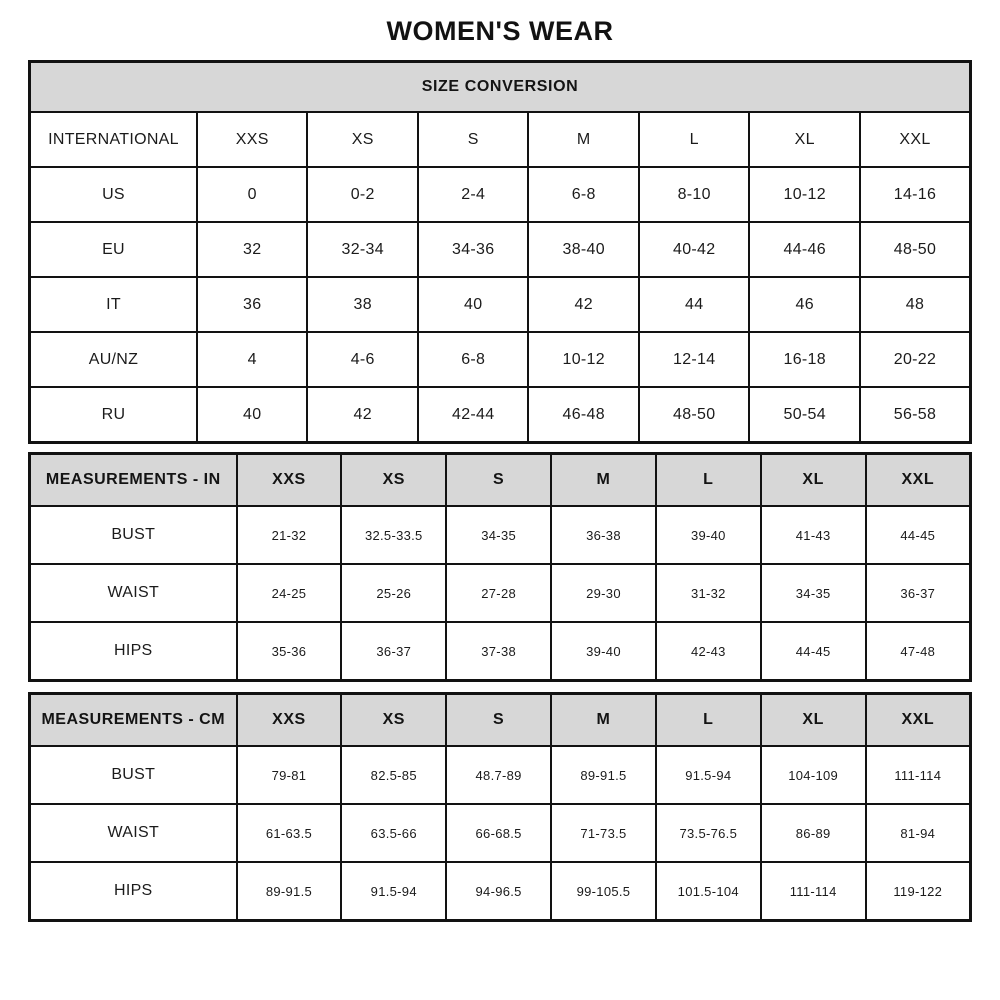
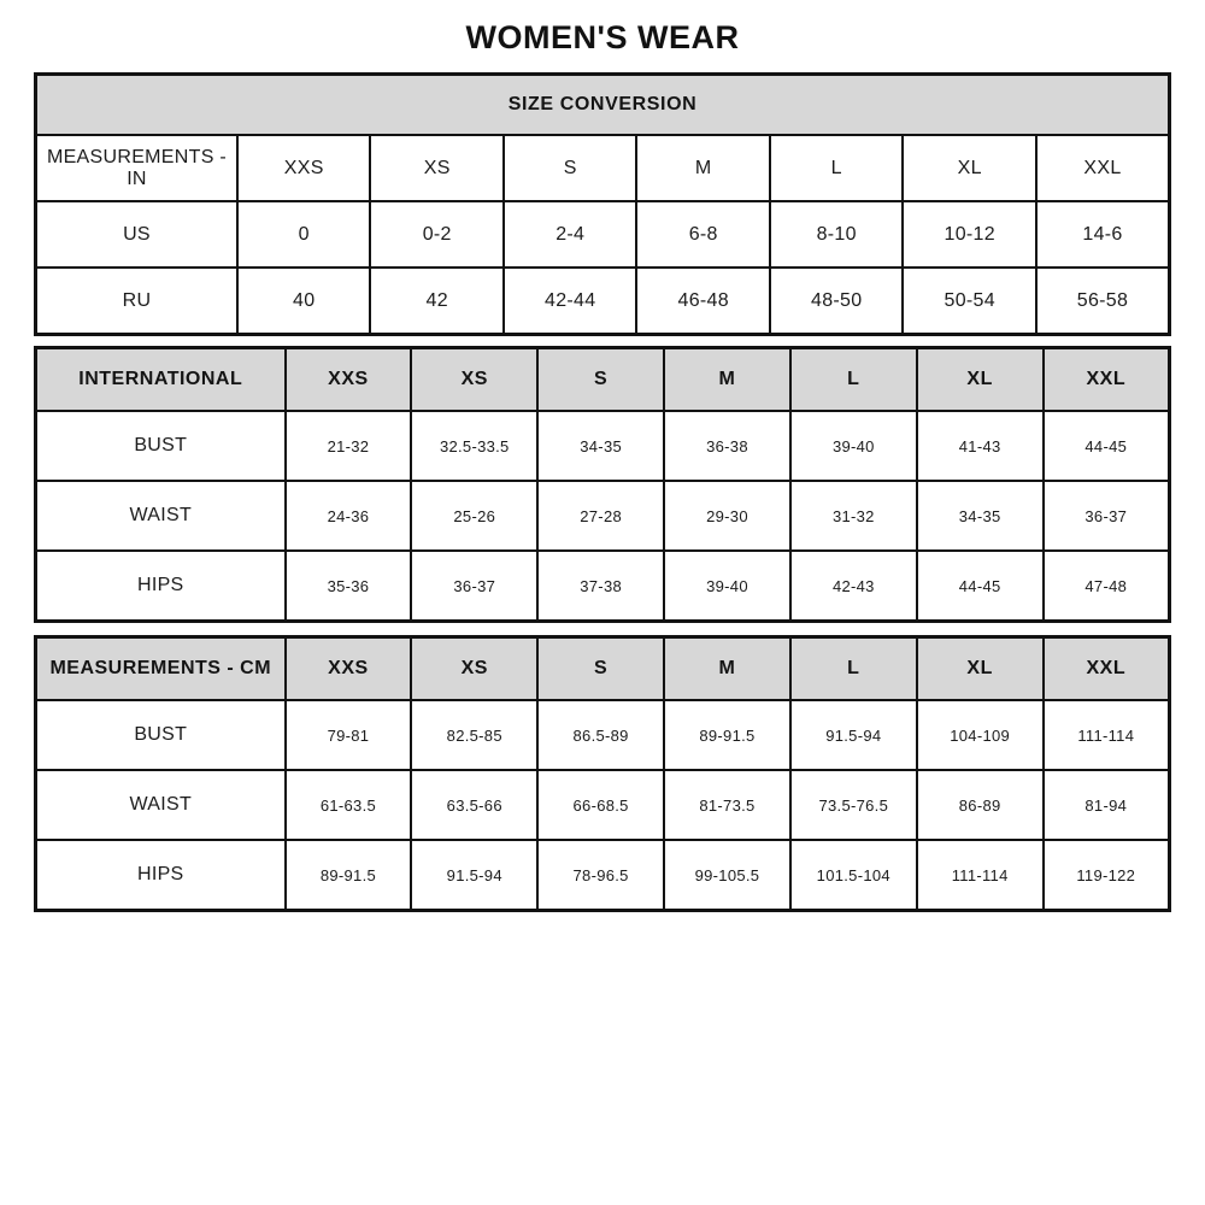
  WOMEN'S WEAR
  SIZE CONVERSION
- INTERNATIONAL	XXS	XS	S	M	L	XL	XXL
+ MEASUREMENTS - IN	XXS	XS	S	M	L	XL	XXL
- US	0	0-2	2-4	6-8	8-10	10-12	14-16
+ US	0	0-2	2-4	6-8	8-10	10-12	14-6
- EU	32	32-34	34-36	38-40	40-42	44-46	48-50
- IT	36	38	40	42	44	46	48
- AU/NZ	4	4-6	6-8	10-12	12-14	16-18	20-22
  RU	40	42	42-44	46-48	48-50	50-54	56-58
- MEASUREMENTS - IN	XXS	XS	S	M	L	XL	XXL
+ INTERNATIONAL	XXS	XS	S	M	L	XL	XXL
  BUST	21-32	32.5-33.5	34-35	36-38	39-40	41-43	44-45
- WAIST	24-25	25-26	27-28	29-30	31-32	34-35	36-37
+ WAIST	24-36	25-26	27-28	29-30	31-32	34-35	36-37
  HIPS	35-36	36-37	37-38	39-40	42-43	44-45	47-48
  MEASUREMENTS - CM	XXS	XS	S	M	L	XL	XXL
- BUST	79-81	82.5-85	48.7-89	89-91.5	91.5-94	104-109	111-114
+ BUST	79-81	82.5-85	86.5-89	89-91.5	91.5-94	104-109	111-114
- WAIST	61-63.5	63.5-66	66-68.5	71-73.5	73.5-76.5	86-89	81-94
+ WAIST	61-63.5	63.5-66	66-68.5	81-73.5	73.5-76.5	86-89	81-94
- HIPS	89-91.5	91.5-94	94-96.5	99-105.5	101.5-104	111-114	119-122
+ HIPS	89-91.5	91.5-94	78-96.5	99-105.5	101.5-104	111-114	119-122
